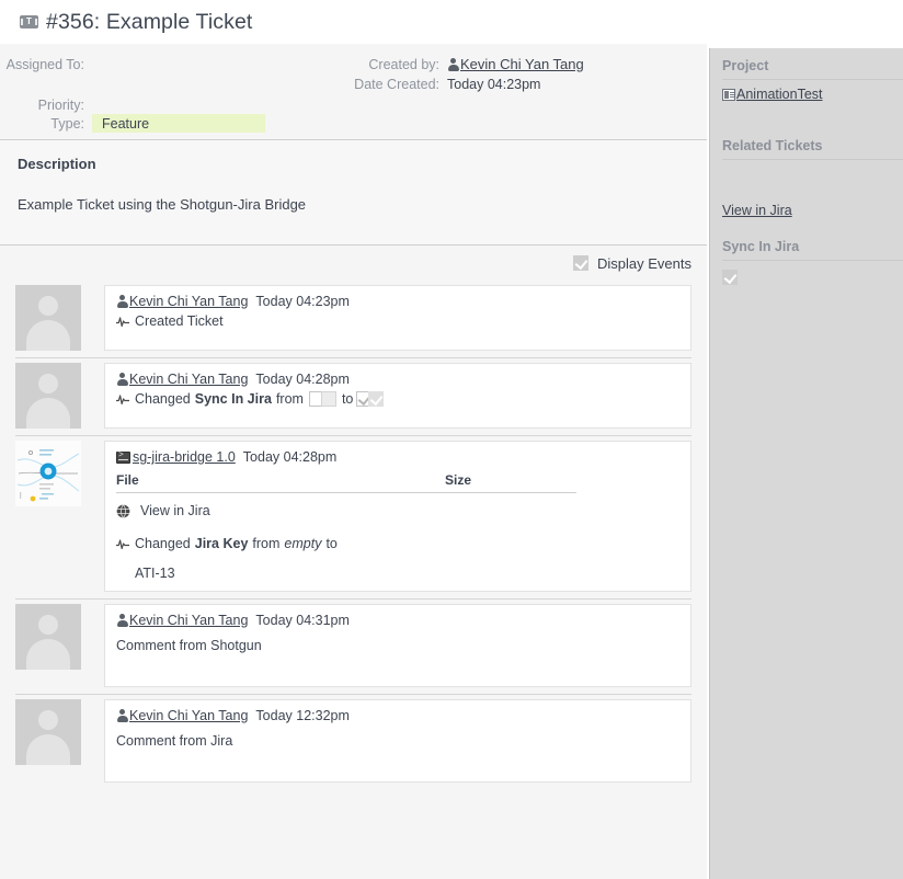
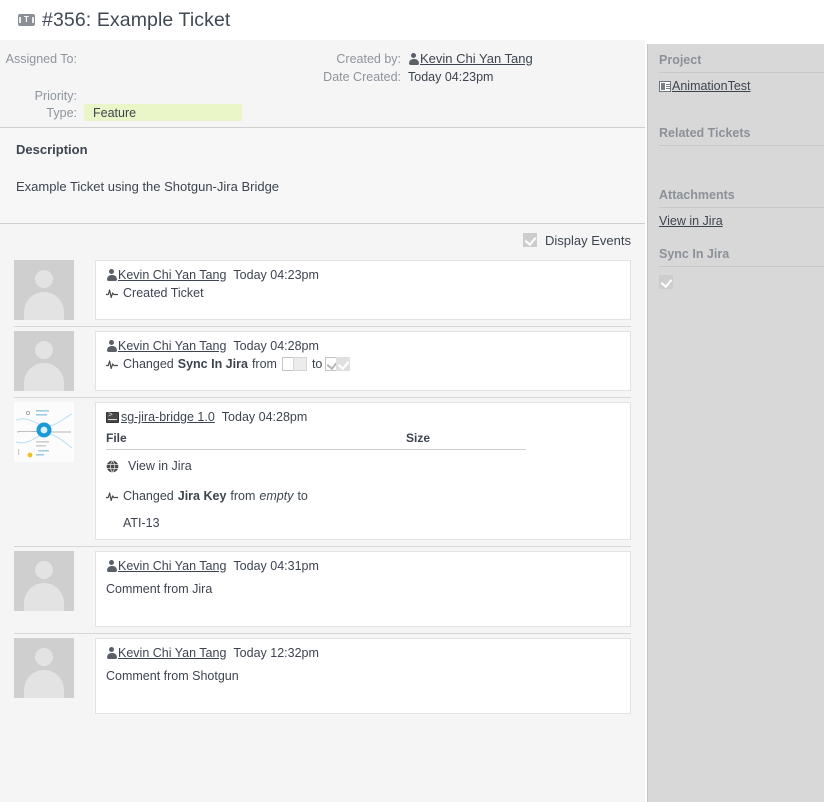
  T
  #356: Example Ticket
  Assigned To:
  Priority:
  Type:
  Feature
  Created by:
  Kevin Chi Yan Tang
  Date Created:
  Today 04:23pm
  Description
  Example Ticket using the Shotgun-Jira Bridge
  Display Events
  Kevin Chi Yan Tang
  Today 04:23pm
  Created Ticket
  Kevin Chi Yan Tang
  Today 04:28pm
  Changed
  Sync In Jira
  from
  to
  sg-jira-bridge 1.0
  Today 04:28pm
  File
  Size
  View in Jira
  Changed
  Jira Key
  from
  empty
  to
  ATI-13
  Kevin Chi Yan Tang
  Today 04:31pm
- Comment from Shotgun
+ Comment from Jira
  Kevin Chi Yan Tang
  Today 12:32pm
- Comment from Jira
+ Comment from Shotgun
  Project
  AnimationTest
  Related Tickets
+ Attachments
  View in Jira
  Sync In Jira
